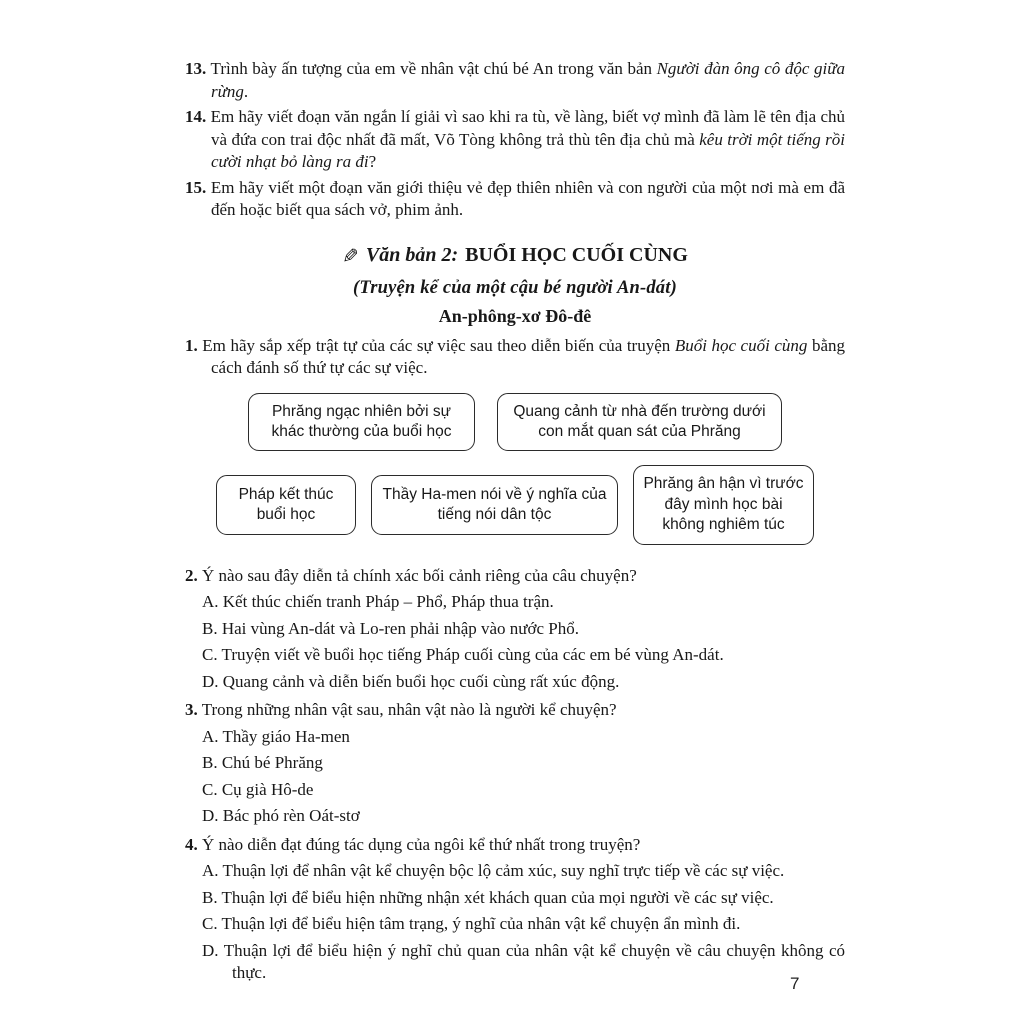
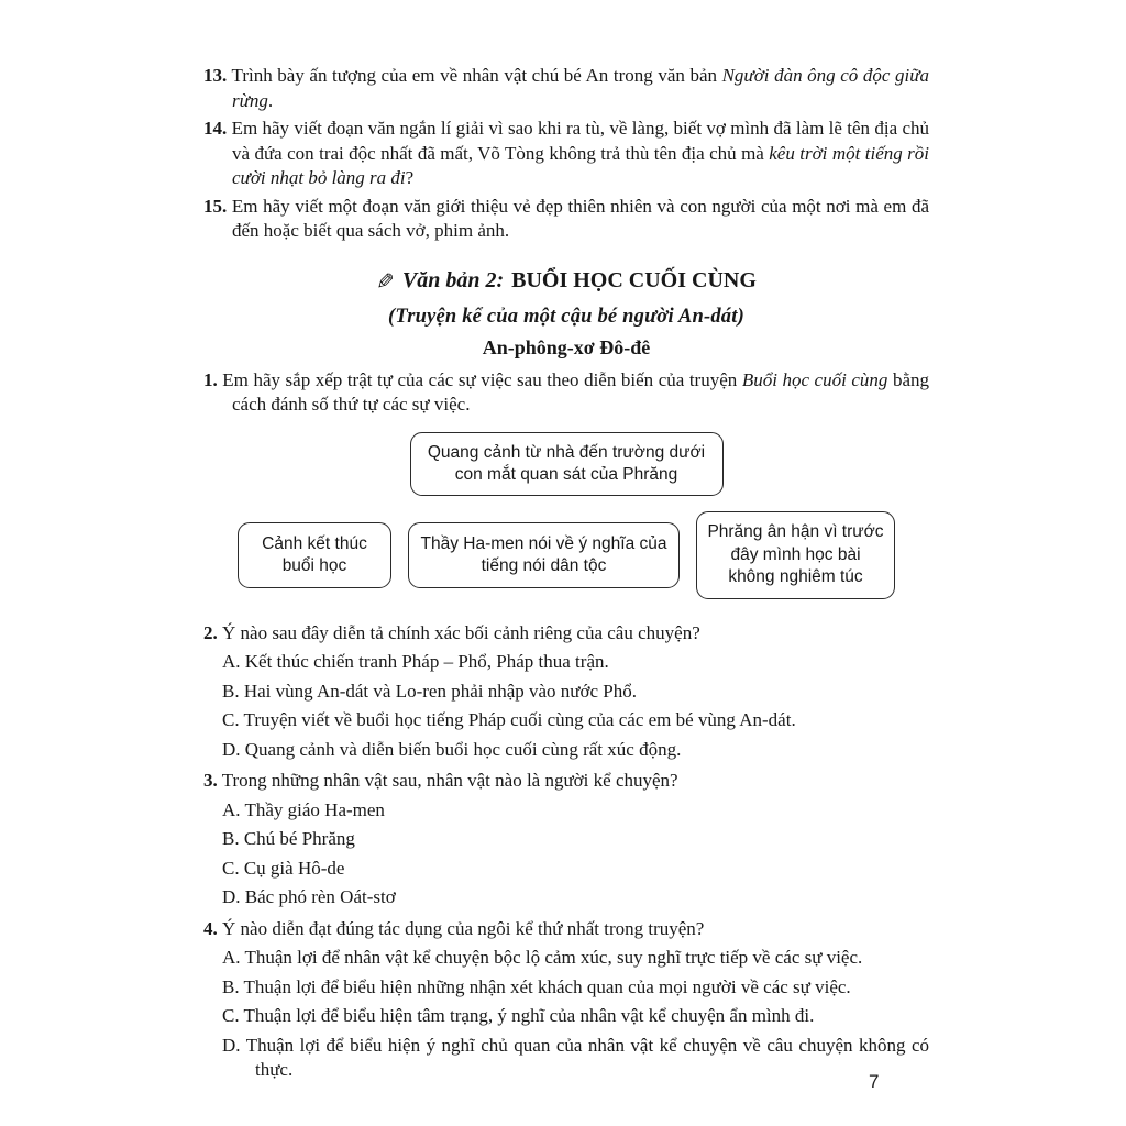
  13. Trình bày ấn tượng của em về nhân vật chú bé An trong văn bản Người đàn ông cô độc giữa rừng.
  14. Em hãy viết đoạn văn ngắn lí giải vì sao khi ra tù, về làng, biết vợ mình đã làm lẽ tên địa chủ và đứa con trai độc nhất đã mất, Võ Tòng không trả thù tên địa chủ mà kêu trời một tiếng rồi cười nhạt bỏ làng ra đi?
  15. Em hãy viết một đoạn văn giới thiệu vẻ đẹp thiên nhiên và con người của một nơi mà em đã đến hoặc biết qua sách vở, phim ảnh.
  (Truyện kể của một cậu bé người An-dát)
  An-phông-xơ Đô-đê
  1. Em hãy sắp xếp trật tự của các sự việc sau theo diễn biến của truyện Buổi học cuối cùng bằng cách đánh số thứ tự các sự việc.
- Phrăng ngạc nhiên bởi sự khác thường của buổi học
  Quang cảnh từ nhà đến trường dưới con mắt quan sát của Phrăng
- Pháp kết thúc buổi học
+ Cảnh kết thúc buổi học
  Thầy Ha-men nói về ý nghĩa của tiếng nói dân tộc
  Phrăng ân hận vì trước đây mình học bài không nghiêm túc
  2. Ý nào sau đây diễn tả chính xác bối cảnh riêng của câu chuyện?
  A. Kết thúc chiến tranh Pháp – Phổ, Pháp thua trận.
  B. Hai vùng An-dát và Lo-ren phải nhập vào nước Phổ.
  C. Truyện viết về buổi học tiếng Pháp cuối cùng của các em bé vùng An-dát.
  D. Quang cảnh và diễn biến buổi học cuối cùng rất xúc động.
  3. Trong những nhân vật sau, nhân vật nào là người kể chuyện?
  A. Thầy giáo Ha-men
  B. Chú bé Phrăng
  C. Cụ già Hô-de
  D. Bác phó rèn Oát-stơ
  4. Ý nào diễn đạt đúng tác dụng của ngôi kể thứ nhất trong truyện?
  A. Thuận lợi để nhân vật kể chuyện bộc lộ cảm xúc, suy nghĩ trực tiếp về các sự việc.
  B. Thuận lợi để biểu hiện những nhận xét khách quan của mọi người về các sự việc.
  C. Thuận lợi để biểu hiện tâm trạng, ý nghĩ của nhân vật kể chuyện ẩn mình đi.
  D. Thuận lợi để biểu hiện ý nghĩ chủ quan của nhân vật kể chuyện về câu chuyện không có thực.
  7
